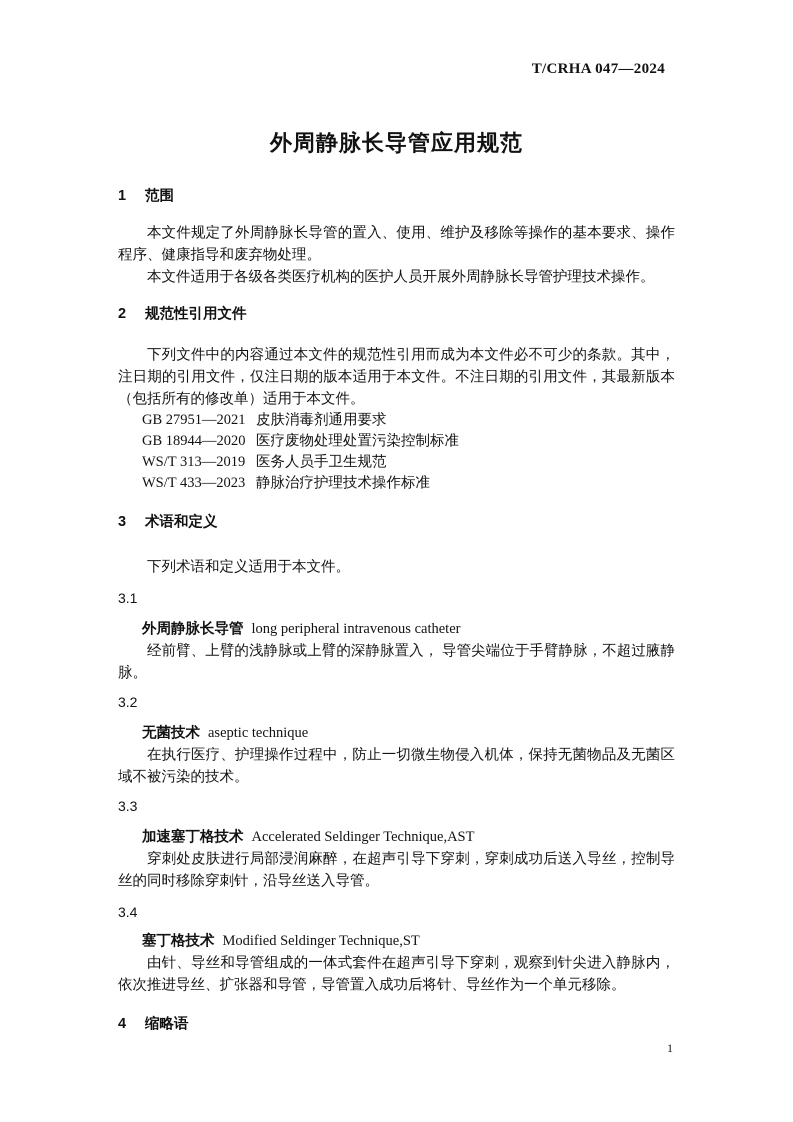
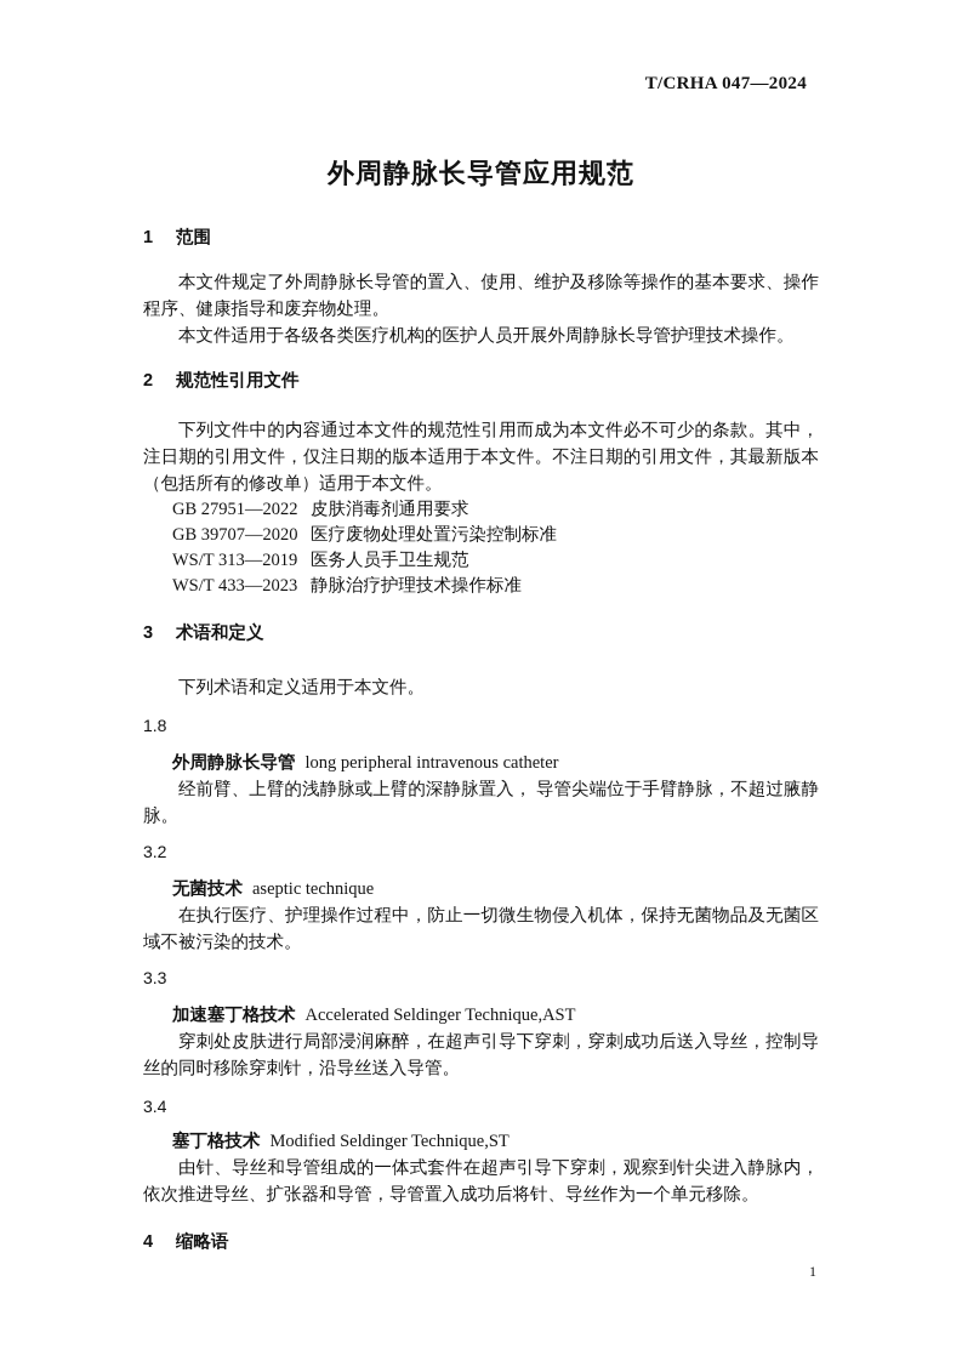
  T/CRHA 047—2024
  外周静脉长导管应用规范
  1 范围
  本文件规定了外周静脉长导管的置入、使用、维护及移除等操作的基本要求、操作程序、健康指导和废弃物处理。
  本文件适用于各级各类医疗机构的医护人员开展外周静脉长导管护理技术操作。
  2 规范性引用文件
  下列文件中的内容通过本文件的规范性引用而成为本文件必不可少的条款。其中，注日期的引用文件，仅注日期的版本适用于本文件。不注日期的引用文件，其最新版本（包括所有的修改单）适用于本文件。
- GB 27951—2021 皮肤消毒剂通用要求
+ GB 27951—2022 皮肤消毒剂通用要求
- GB 18944—2020 医疗废物处理处置污染控制标准
+ GB 39707—2020 医疗废物处理处置污染控制标准
  WS/T 313—2019 医务人员手卫生规范
  WS/T 433—2023 静脉治疗护理技术操作标准
  3 术语和定义
  下列术语和定义适用于本文件。
- 3.1
+ 1.8
  外周静脉长导管 long peripheral intravenous catheter
  经前臂、上臂的浅静脉或上臂的深静脉置入， 导管尖端位于手臂静脉，不超过腋静脉。
  3.2
  无菌技术 aseptic technique
  在执行医疗、护理操作过程中，防止一切微生物侵入机体，保持无菌物品及无菌区域不被污染的技术。
  3.3
  加速塞丁格技术 Accelerated Seldinger Technique,AST
  穿刺处皮肤进行局部浸润麻醉，在超声引导下穿刺，穿刺成功后送入导丝，控制导丝的同时移除穿刺针，沿导丝送入导管。
  3.4
  塞丁格技术 Modified Seldinger Technique,ST
  由针、导丝和导管组成的一体式套件在超声引导下穿刺，观察到针尖进入静脉内，依次推进导丝、扩张器和导管，导管置入成功后将针、导丝作为一个单元移除。
  4 缩略语
  1
